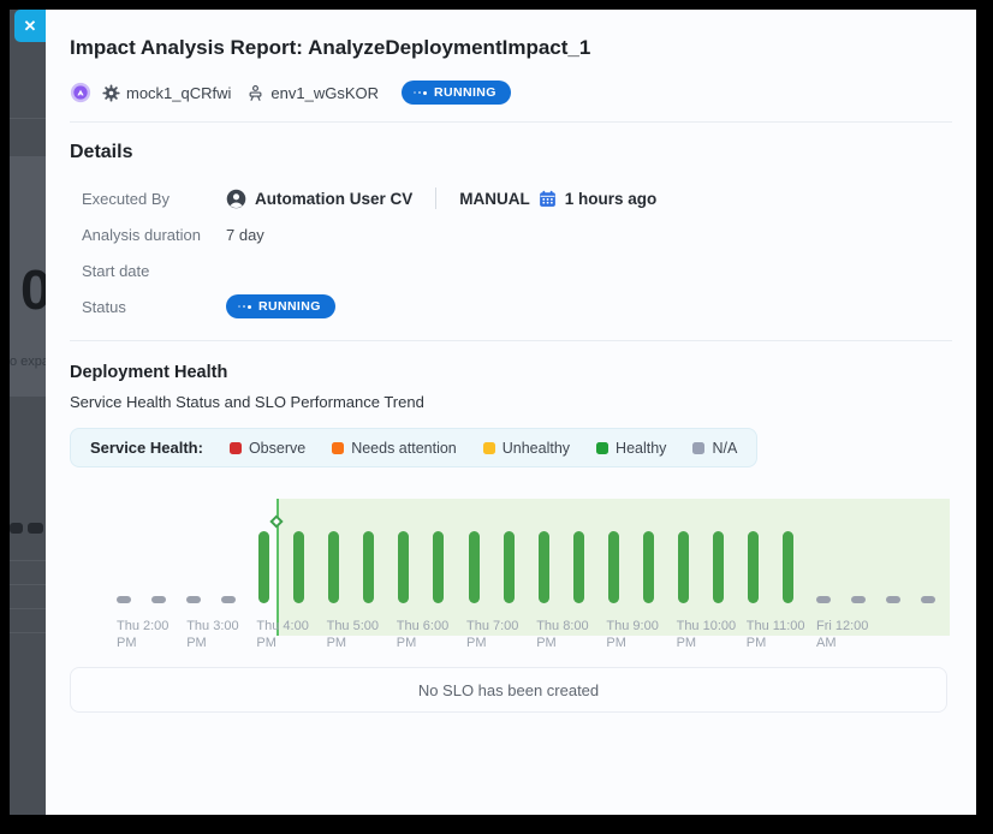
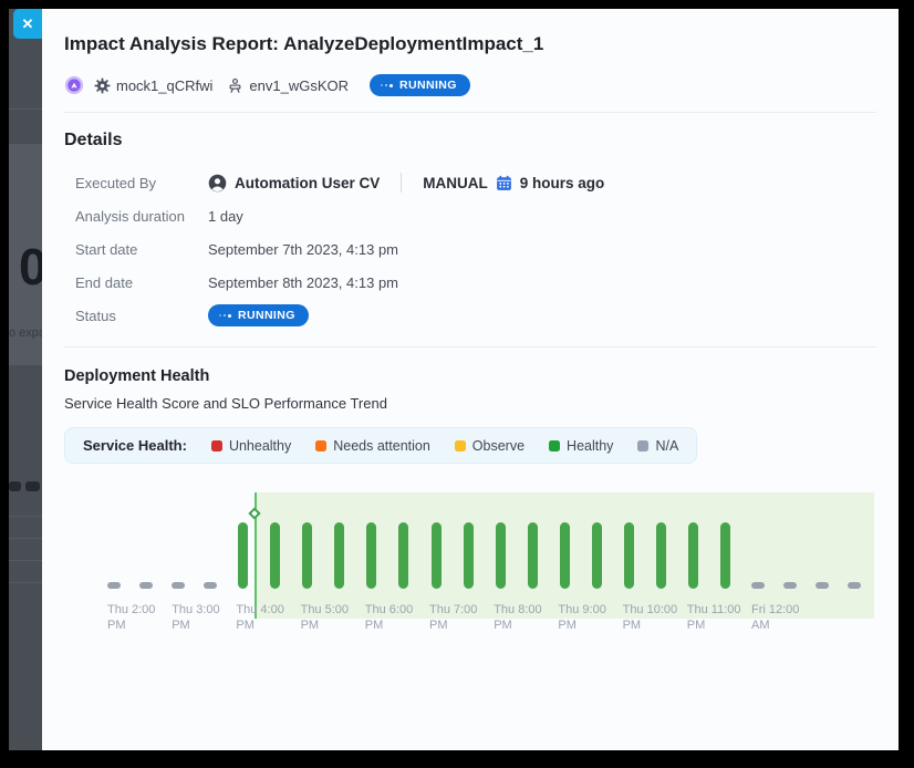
  0
  o exp
  ✕
  Impact Analysis Report: AnalyzeDeploymentImpact_1
  mock1_qCRfwi
  env1_wGsKOR
  RUNNING
  Details
  Executed By
  Automation User CV
  MANUAL
- 1 hours ago
+ 9 hours ago
  Analysis duration
- 7 day
+ 1 day
  Start date
+ September 7th 2023, 4:13 pm
+ End date
+ September 8th 2023, 4:13 pm
  Status
  RUNNING
  Deployment Health
- Service Health Status and SLO Performance Trend
+ Service Health Score and SLO Performance Trend
  Service Health:
- Observe
+ Unhealthy
  Needs attention
- Unhealthy
+ Observe
  Healthy
  N/A
  Thu 2:00
  PM
  Thu 3:00
  PM
  Thu 4:00
  PM
  Thu 5:00
  PM
  Thu 6:00
  PM
  Thu 7:00
  PM
  Thu 8:00
  PM
  Thu 9:00
  PM
  Thu 10:00
  PM
  Thu 11:00
  PM
  Fri 12:00
  AM
- No SLO has been created
